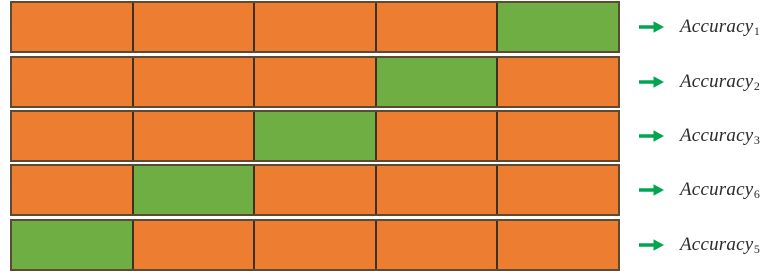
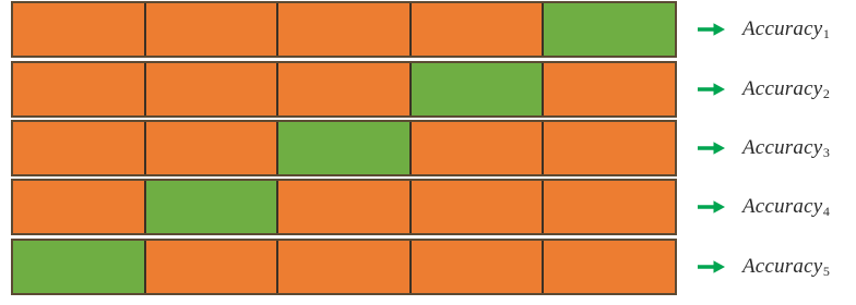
  Accuracy
  1
  Accuracy
  2
  Accuracy
  3
  Accuracy
- 6
+ 4
  Accuracy
  5
